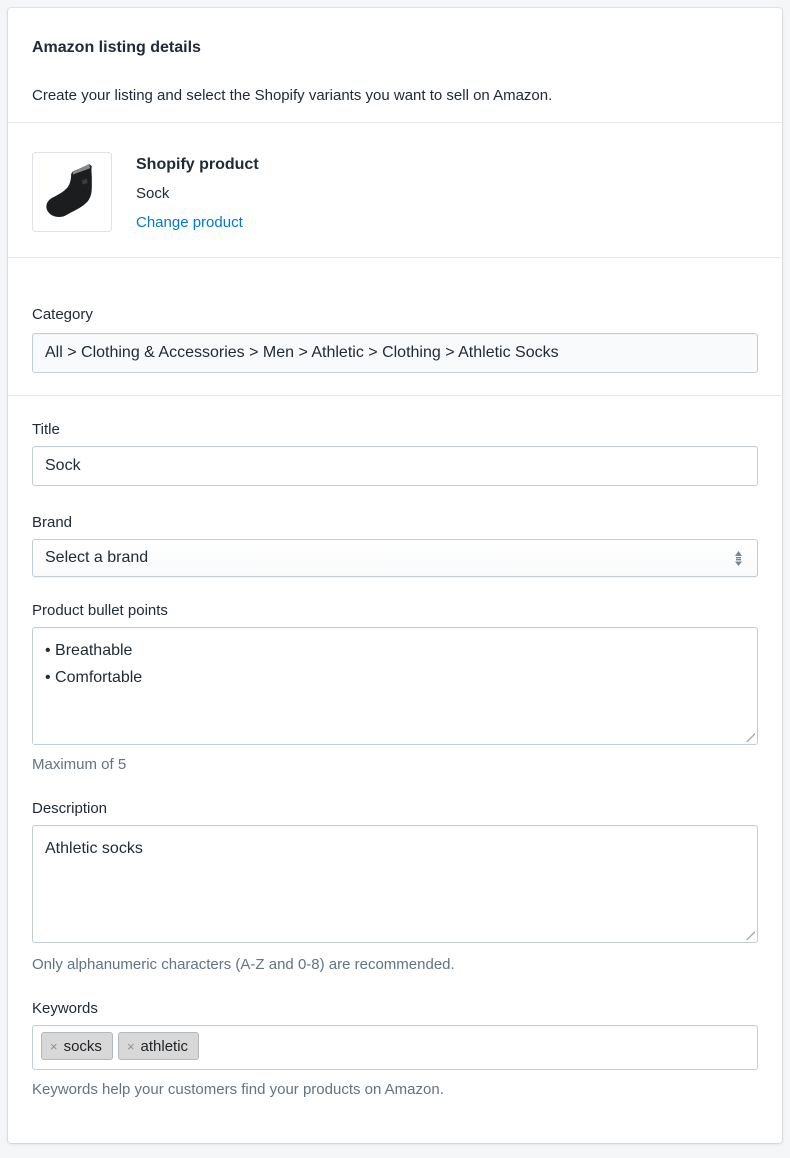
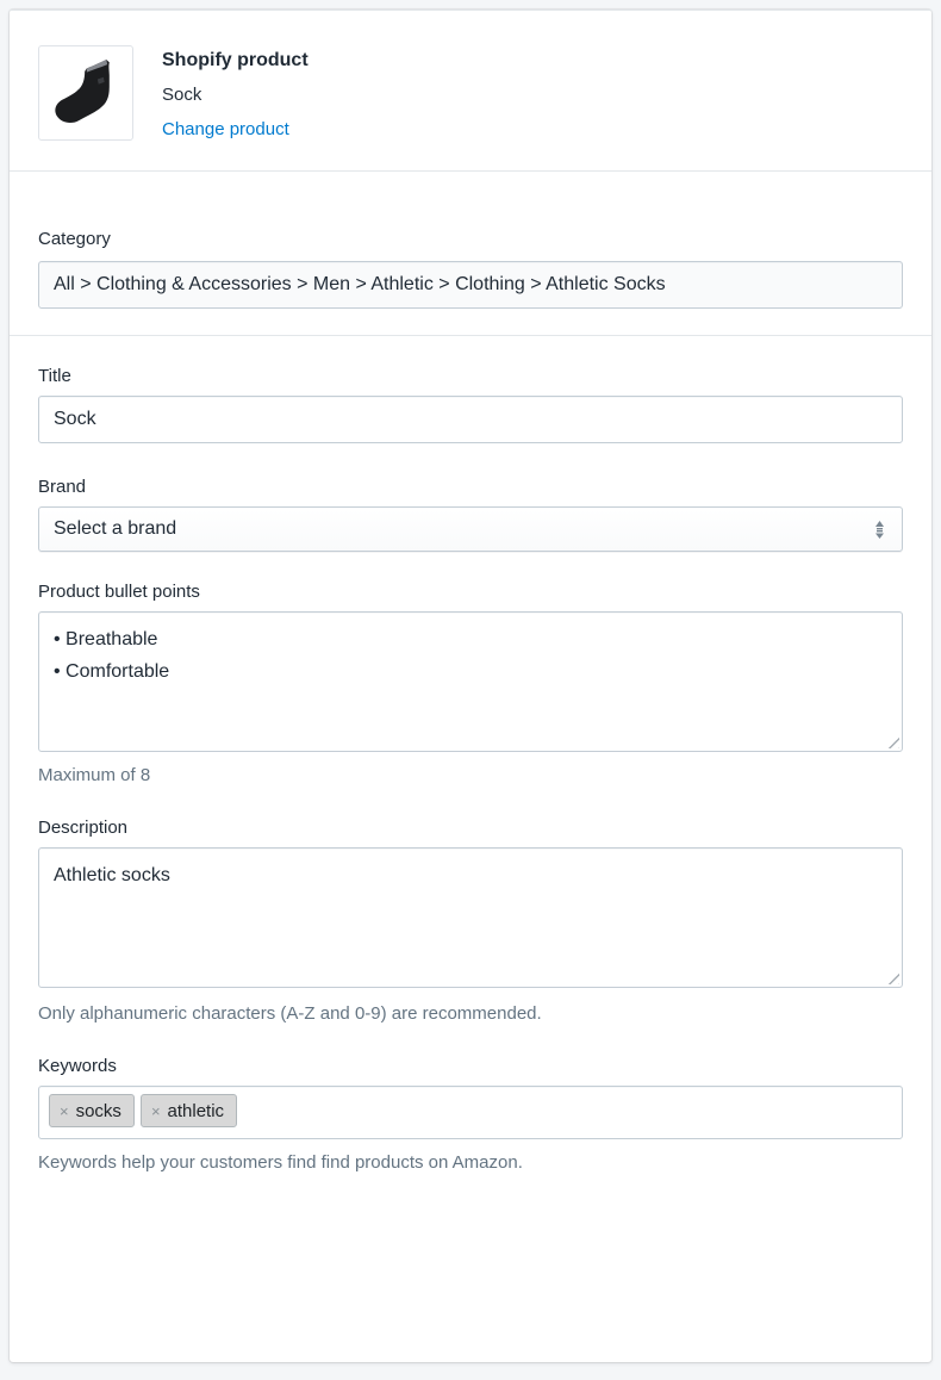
- Amazon listing details
- Create your listing and select the Shopify variants you want to sell on Amazon.
  Shopify product
  Sock
  Change product
  Category
  All > Clothing & Accessories > Men > Athletic > Clothing > Athletic Socks
  Title
  Sock
  Brand
  Select a brand
  Product bullet points
  • Breathable
  • Comfortable
- Maximum of 5
+ Maximum of 8
  Description
  Athletic socks
- Only alphanumeric characters (A-Z and 0-8) are recommended.
+ Only alphanumeric characters (A-Z and 0-9) are recommended.
  Keywords
  ×
  socks
  ×
  athletic
- Keywords help your customers find your products on Amazon.
+ Keywords help your customers find find products on Amazon.
